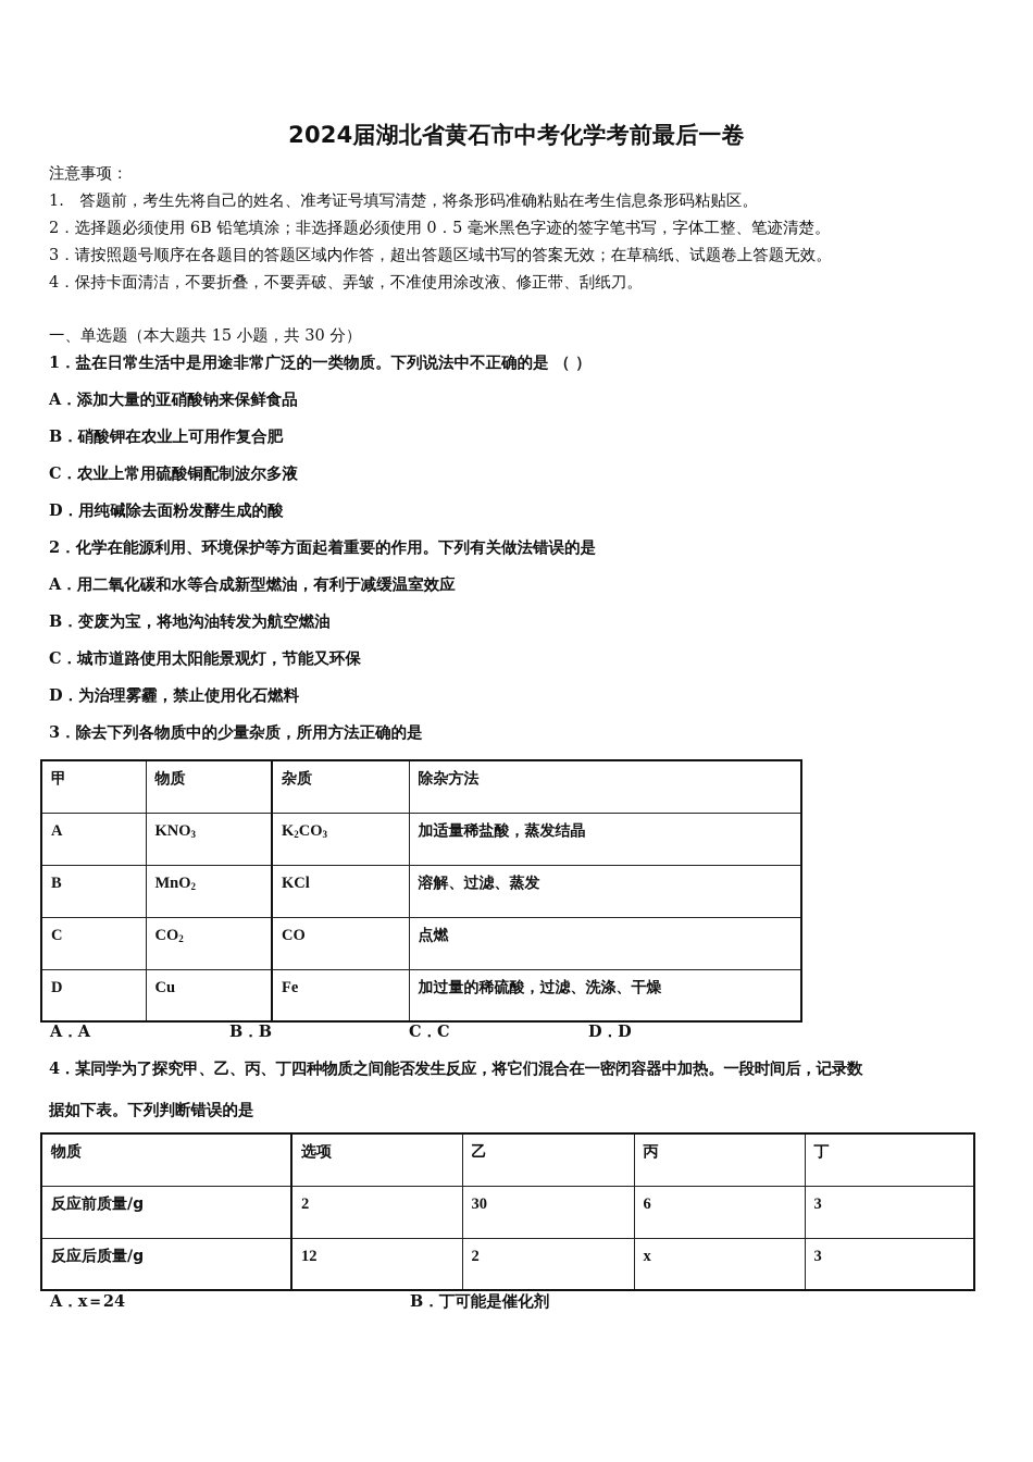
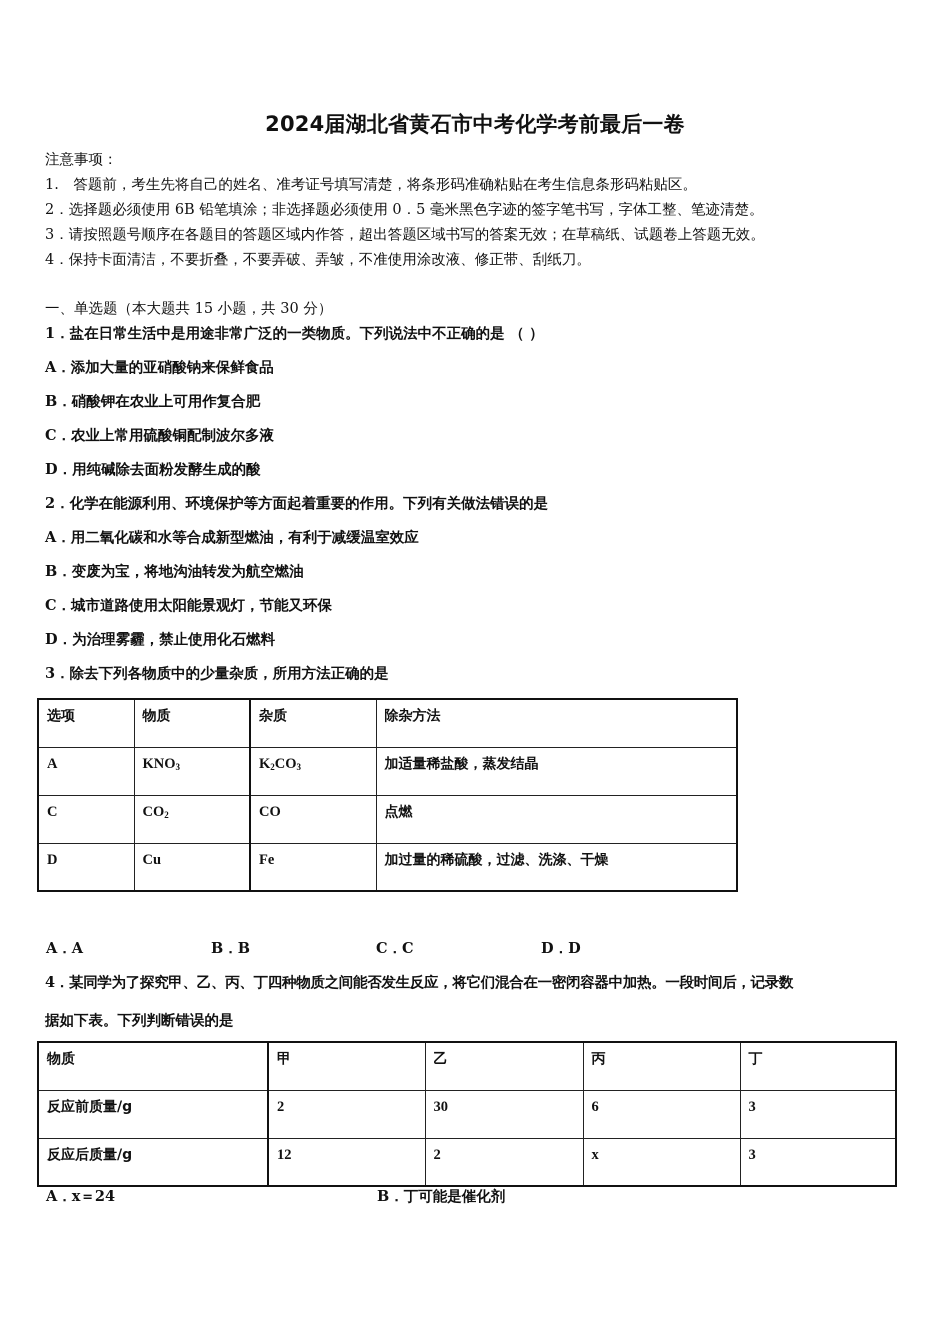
  2024届湖北省黄石市中考化学考前最后一卷
  注意事项：
  1. 答题前，考生先将自己的姓名、准考证号填写清楚，将条形码准确粘贴在考生信息条形码粘贴区。
  2．选择题必须使用 6B 铅笔填涂；非选择题必须使用 0．5 毫米黑色字迹的签字笔书写，字体工整、笔迹清楚。
  3．请按照题号顺序在各题目的答题区域内作答，超出答题区域书写的答案无效；在草稿纸、试题卷上答题无效。
  4．保持卡面清洁，不要折叠，不要弄破、弄皱，不准使用涂改液、修正带、刮纸刀。
  一、单选题（本大题共 15 小题，共 30 分）
  1．盐在日常生活中是用途非常广泛的一类物质。下列说法中不正确的是 （ ）
  A．添加大量的亚硝酸钠来保鲜食品
  B．硝酸钾在农业上可用作复合肥
  C．农业上常用硫酸铜配制波尔多液
  D．用纯碱除去面粉发酵生成的酸
  2．化学在能源利用、环境保护等方面起着重要的作用。下列有关做法错误的是
  A．用二氧化碳和水等合成新型燃油，有利于减缓温室效应
  B．变废为宝，将地沟油转发为航空燃油
  C．城市道路使用太阳能景观灯，节能又环保
  D．为治理雾霾，禁止使用化石燃料
  3．除去下列各物质中的少量杂质，所用方法正确的是
- 甲	物质	杂质	除杂方法
+ 选项	物质	杂质	除杂方法
  A	KNO3	K2CO3	加适量稀盐酸，蒸发结晶
- B	MnO2	KCl	溶解、过滤、蒸发
  C	CO2	CO	点燃
  D	Cu	Fe	加过量的稀硫酸，过滤、洗涤、干燥
  A．A
  B．B
  C．C
  D．D
  4．某同学为了探究甲、乙、丙、丁四种物质之间能否发生反应，将它们混合在一密闭容器中加热。一段时间后，记录数
  据如下表。下列判断错误的是
- 物质	选项	乙	丙	丁
+ 物质	甲	乙	丙	丁
  反应前质量/g	2	30	6	3
  反应后质量/g	12	2	x	3
  A．x＝24
  B．丁可能是催化剂
